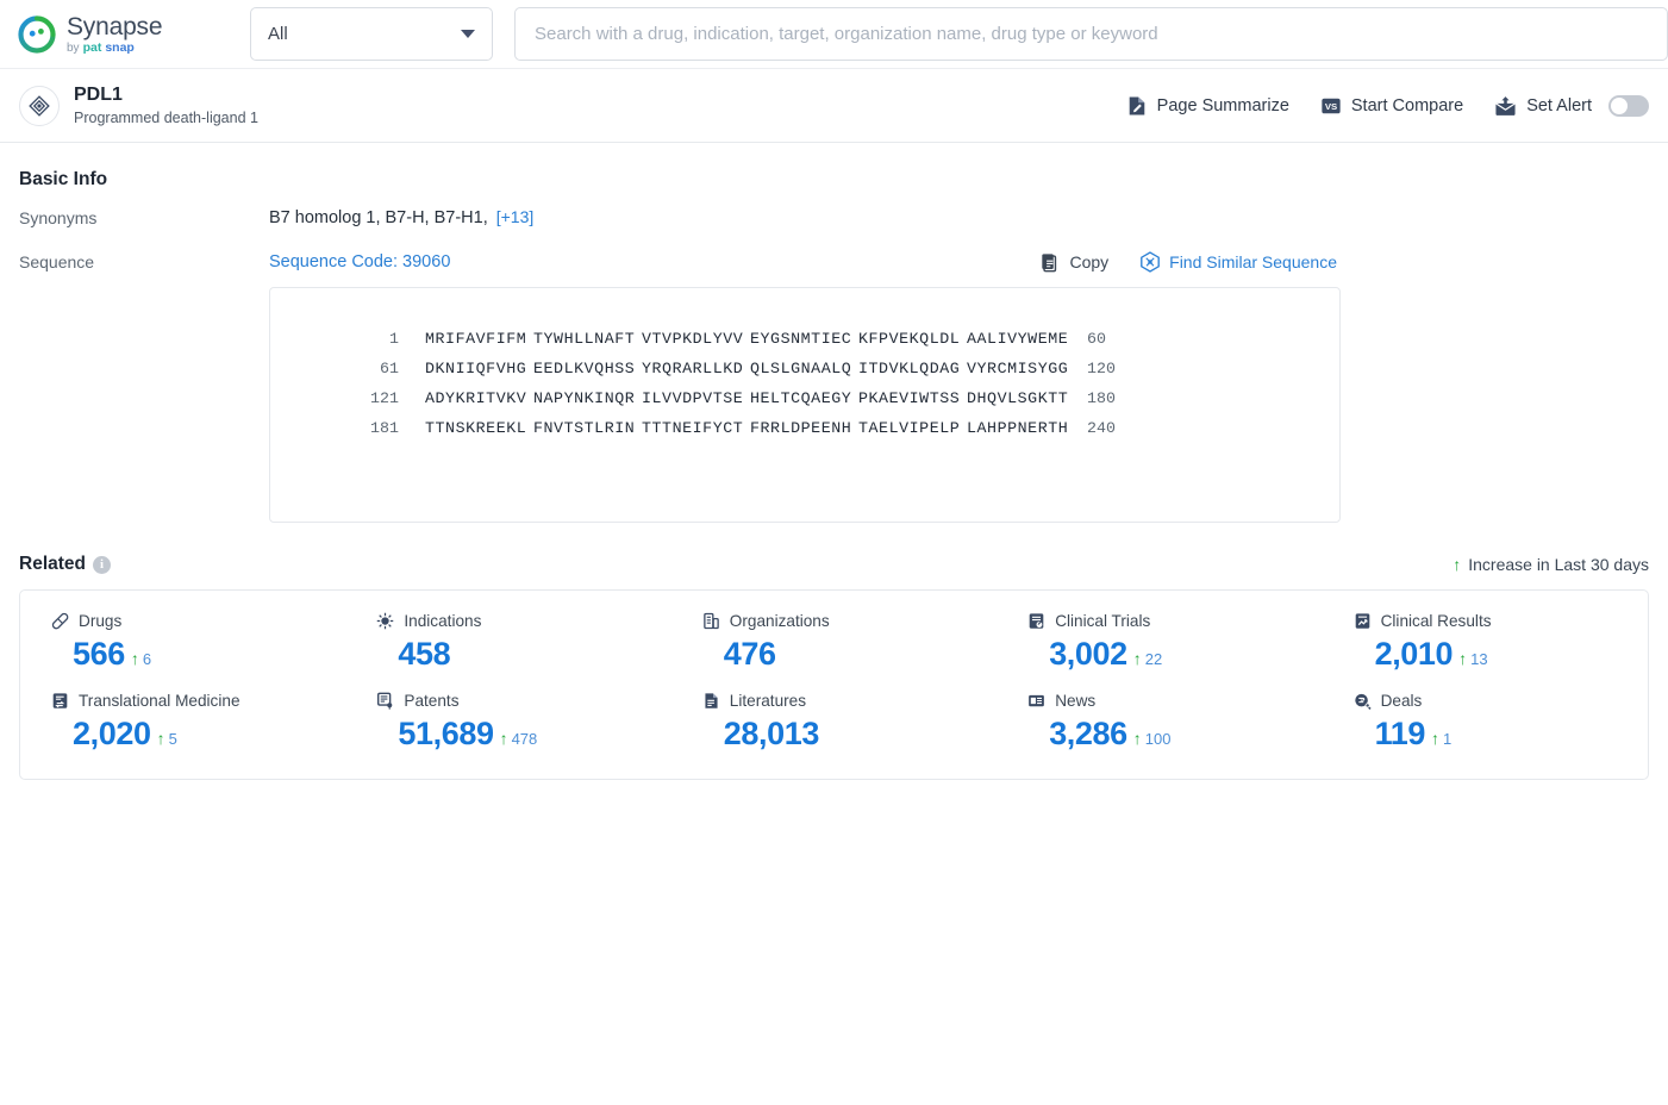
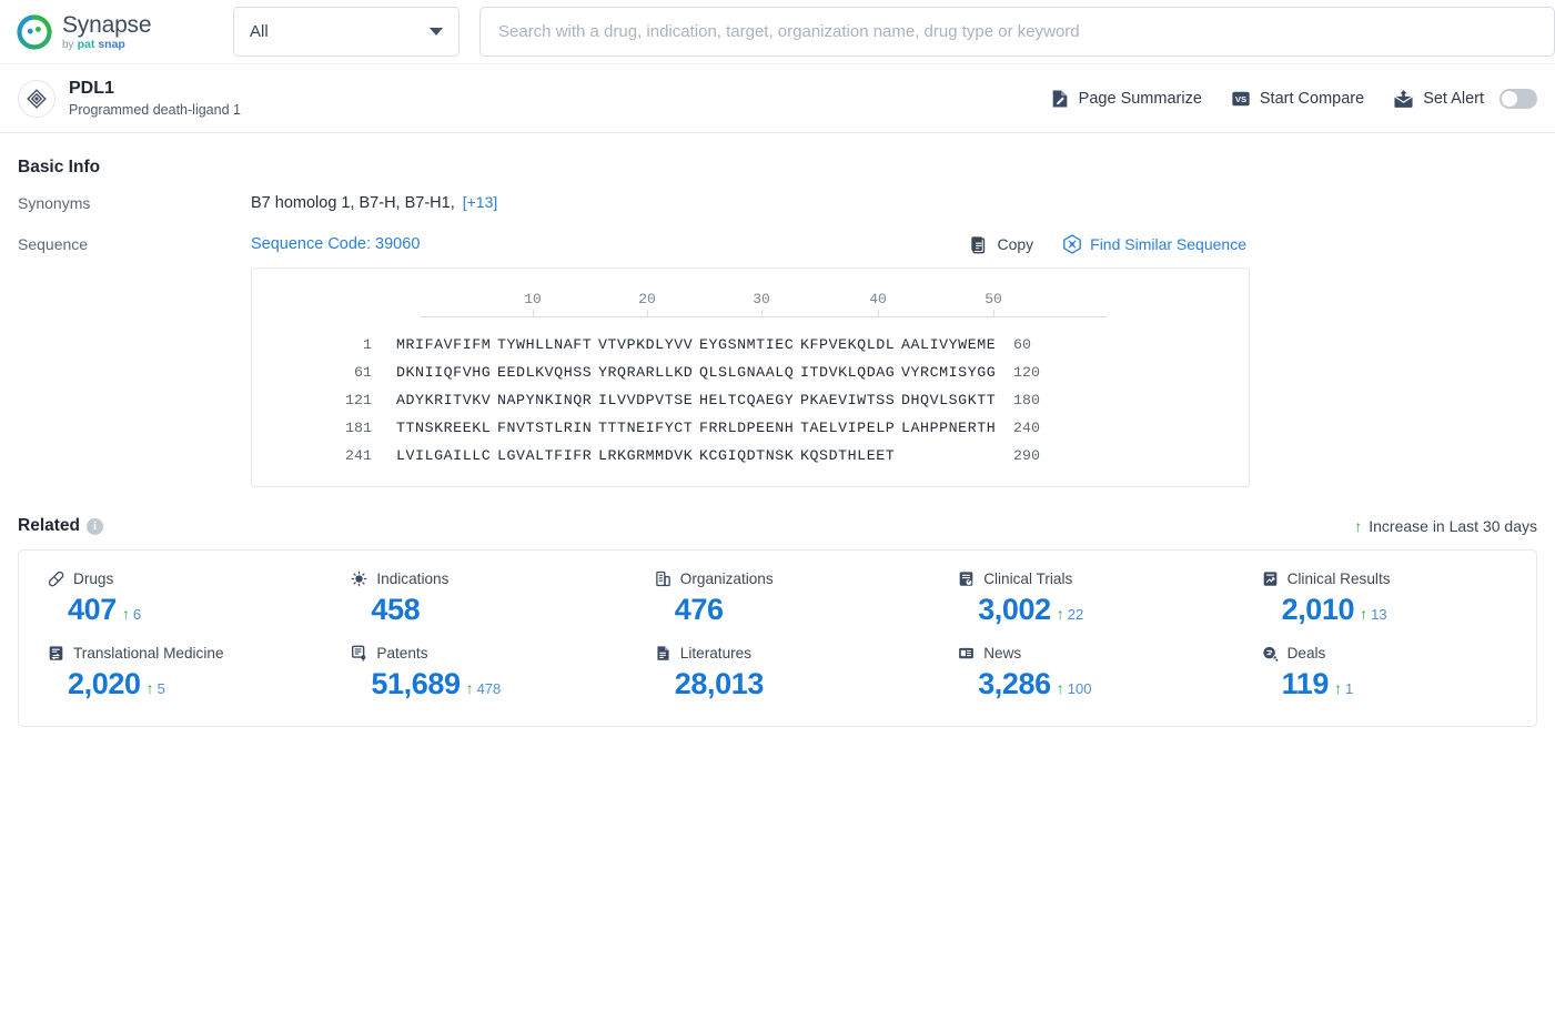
  Synapse
  by
  pat
  snap
  All
  Search with a drug, indication, target, organization name, drug type or keyword
  PDL1
  Programmed death-ligand 1
  Page Summarize
  VS
  Start Compare
  Set Alert
  Basic Info
  Synonyms
  B7 homolog 1,
  B7-H,
  B7-H1,
  [+13]
  Sequence
  Sequence Code: 39060
  Copy
  Find Similar Sequence
+ 10
+ 20
+ 30
+ 40
+ 50
  1
  MRIFAVFIFM
  TYWHLLNAFT
  VTVPKDLYVV
  EYGSNMTIEC
  KFPVEKQLDL
  AALIVYWEM
  60
  61
  DKNIIQFVHG
  EEDLKVQHSS
  YRQRARLLKD
  QLSLGNAALQ
  ITDVKLQDAG
  VYRCMISYG
  120
  121
  ADYKRITVKV
  NAPYNKINQR
  ILVVDPVTSE
  HELTCQAEGY
  PKAEVIWTSS
  DHQVLSGKT
  180
  181
  TTNSKREEKL
  FNVTSTLRIN
  TTTNEIFYCT
  FRRLDPEENH
  TAELVIPELP
  LAHPPNERT
  240
+ 241
+ LVILGAILLC
+ LGVALTFIFR
+ LRKGRMMDVK
+ KCGIQDTNSK
+ KQSDTHLEET
+ 290
  Related
  i
  ↑
  Increase in Last 30 days
  Drugs
- 566
+ 407
  ↑
  6
  Indications
  458
  Organizations
  476
  Clinical Trials
  3,002
  ↑
  22
  Clinical Results
  2,010
  ↑
  13
  Translational Medicine
  2,020
  ↑
  5
  Patents
  51,689
  ↑
  478
  Literatures
  28,013
  News
  3,286
  ↑
  100
  Deals
  119
  ↑
  1
